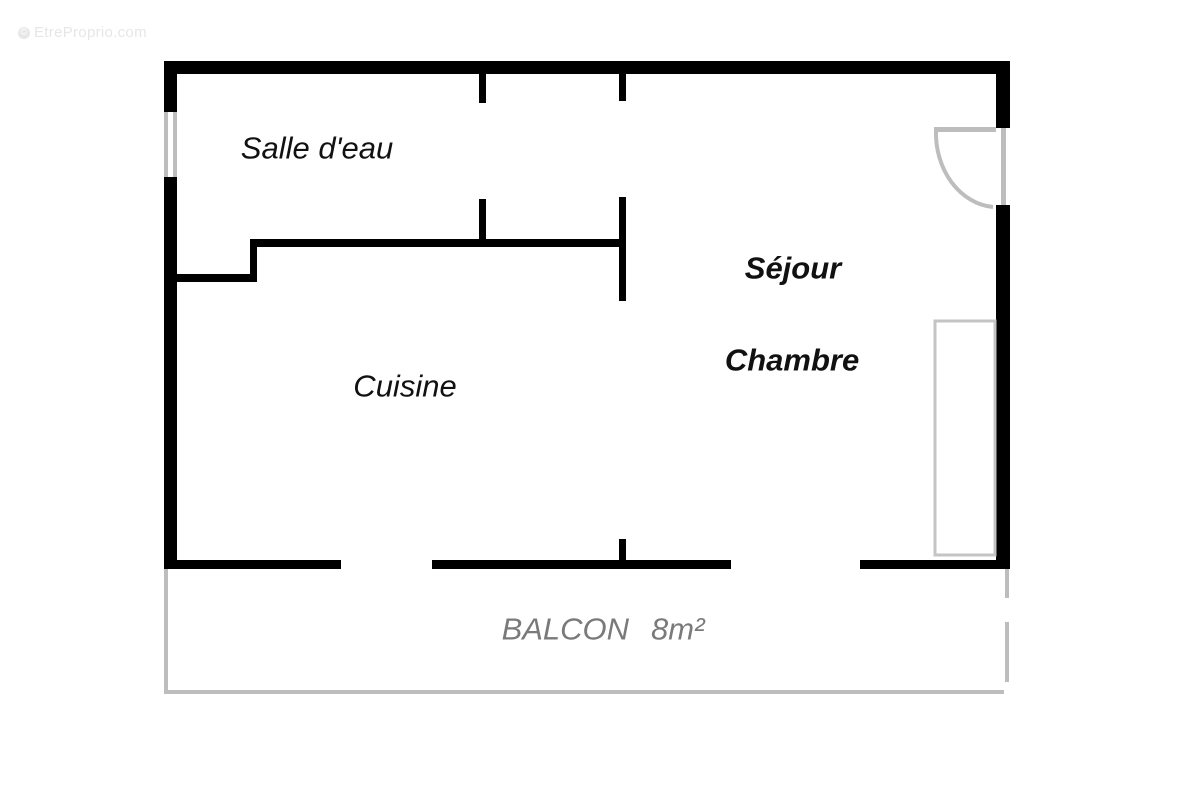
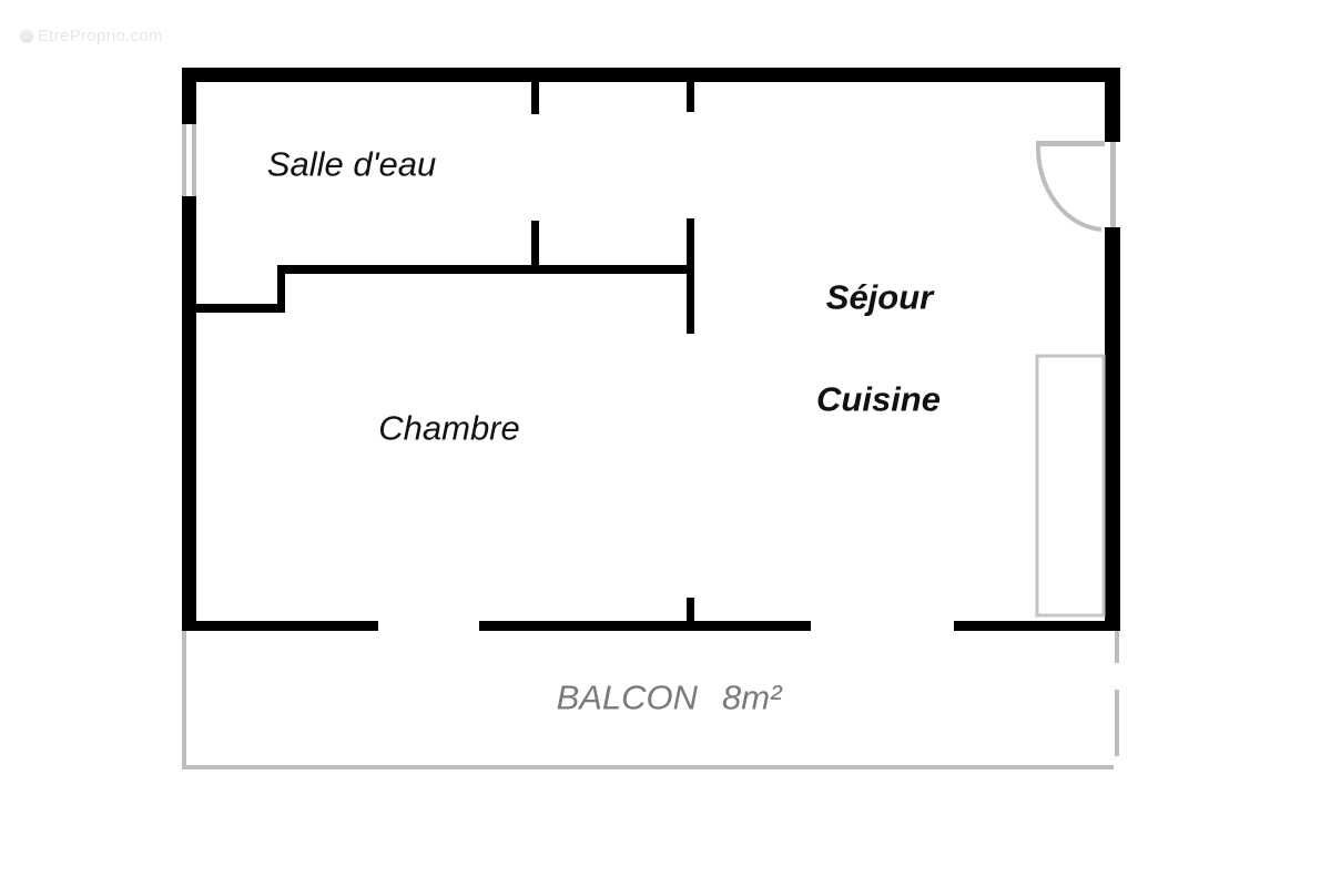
  © EtreProprio.com
  Salle d'eau
- Cuisine
+ Chambre
  Séjour
- Chambre
+ Cuisine
  BALCON 8m²
